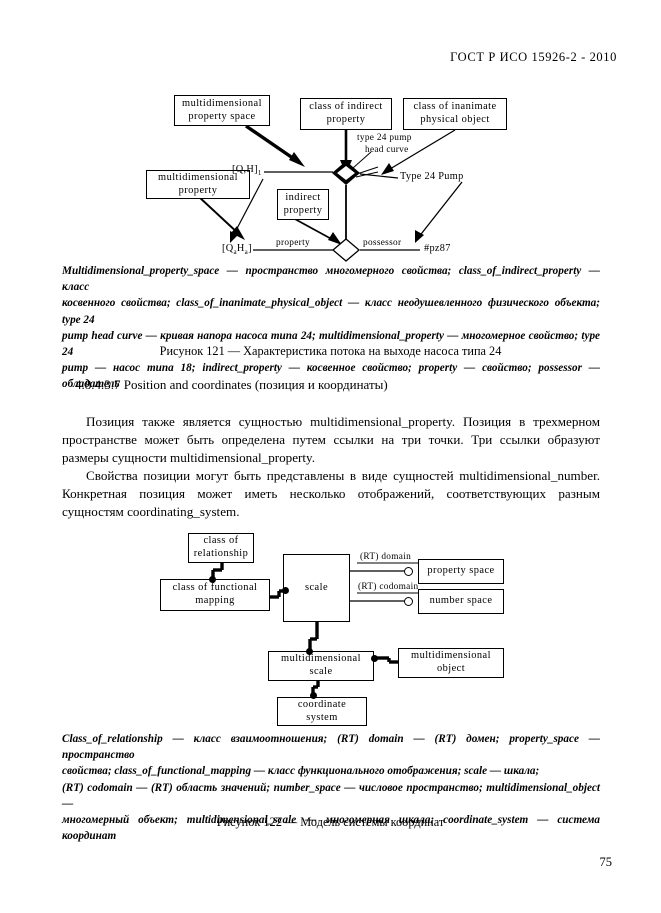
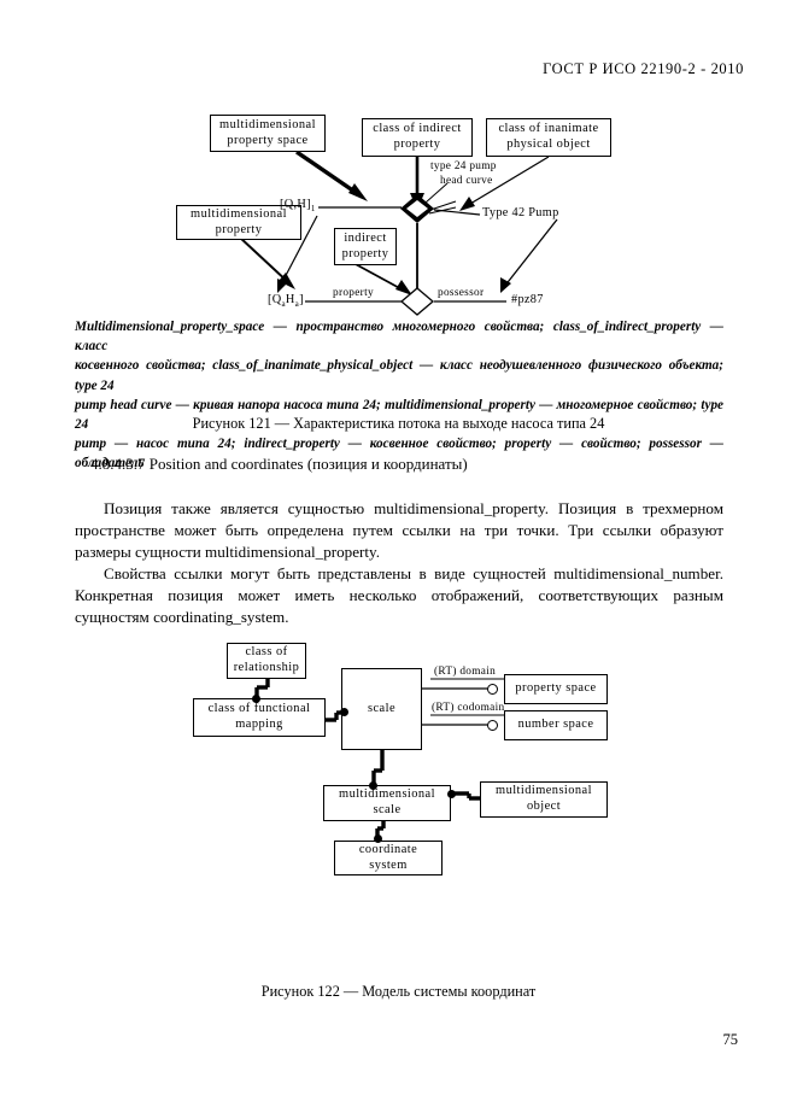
- ГОСТ Р ИСО 15926-2 - 2010
+ ГОСТ Р ИСО 22190-2 - 2010
  multidimensional
  property space
  class of indirect
  property
  class of inanimate
  physical object
  multidimensional
  property
  indirect
  property
  type 24 pump
  head curve
- Type 24 Pump
+ Type 42 Pump
  [Q,H]1
  [QaHa]
  property
  possessor
  #pz87
  Multidimensional_property_space — пространство многомерного свойства; class_of_indirect_property — класс
  косвенного свойства; class_of_inanimate_physical_object — класс неодушевленного физического объекта; type 24
  pump head curve — кривая напора насоса типа 24; multidimensional_property — многомерное свойство; type 24
- pump — насос типа 18; indirect_property — косвенное свойство; property — свойство; possessor — обладатель
+ pump — насос типа 24; indirect_property — косвенное свойство; property — свойство; possessor — обладатель
  Рисунок 121 — Характеристика потока на выходе насоса типа 24
  4.8.4.3.7 Position and coordinates (позиция и координаты)
  Позиция также является сущностью multidimensional_property. Позиция в трехмерном пространстве может быть определена путем ссылки на три точки. Три ссылки образуют размеры сущности multidimensional_property.
- Свойства позиции могут быть представлены в виде сущностей multidimensional_number. Конкретная позиция может иметь несколько отображений, соответствующих разным сущностям coordinating_system.
+ Свойства ссылки могут быть представлены в виде сущностей multidimensional_number. Конкретная позиция может иметь несколько отображений, соответствующих разным сущностям coordinating_system.
  class of
  relationship
  class of functional
  mapping
  scale
  property space
  number space
  multidimensional
  scale
  multidimensional
  object
  coordinate
  system
  (RT) domain
  (RT) codomain
- Class_of_relationship — класс взаимоотношения; (RT) domain — (RT) домен; property_space — пространство
- свойства; class_of_functional_mapping — класс функционального отображения; scale — шкала;
- (RT) codomain — (RT) область значений; number_space — числовое пространство; multidimensional_object —
- многомерный объект; multidimensional_scale — многомерная шкала; coordinate_system — система координат
  Рисунок 122 — Модель системы координат
  75
